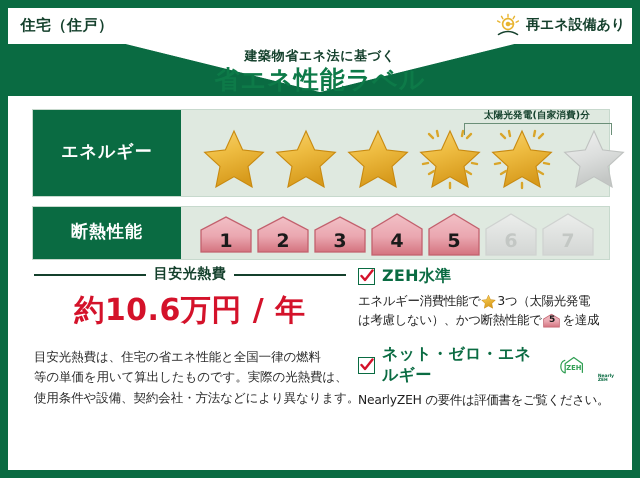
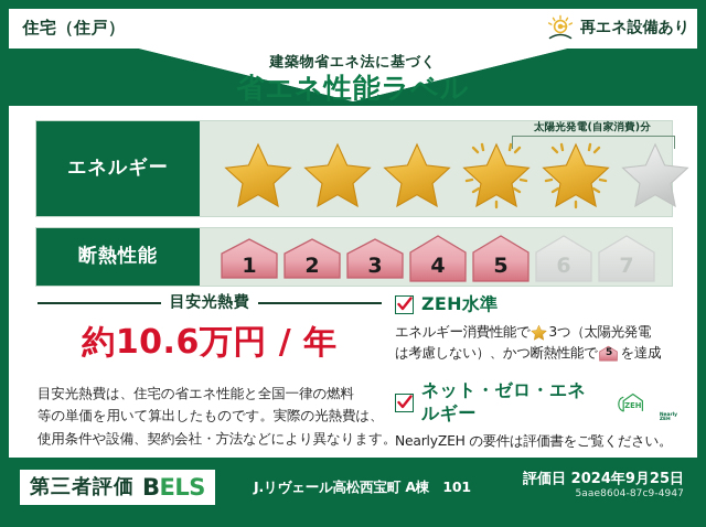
  住宅（住戸）
  再エネ設備あり
  建築物省エネ法に基づく
  省エネ性能ラベル
  エネルギー
  太陽光発電(自家消費)分
  断熱性能
  1
  2
  3
  4
  5
  6
  7
  目安光熱費
  約10.6万円 / 年
  目安光熱費は、住宅の省エネ性能と全国一律の燃料
  等の単価を用いて算出したものです。実際の光熱費は、
  使用条件や設備、契約会社・方法などにより異なります。
  ZEH水準
  エネルギー消費性能で
  3つ（太陽光発電
  は考慮しない）、かつ断熱性能で
  5
  を達成
  ネット・ゼロ・エネルギー
  ZEH
  NearlyZEH の要件は評価書をご覧ください。
+ 第三者評価
+ BELS
+ J.リヴェール高松西宝町 A棟 101
+ 評価日 2024年9月25日
+ 5aae8604-87c9-4947
